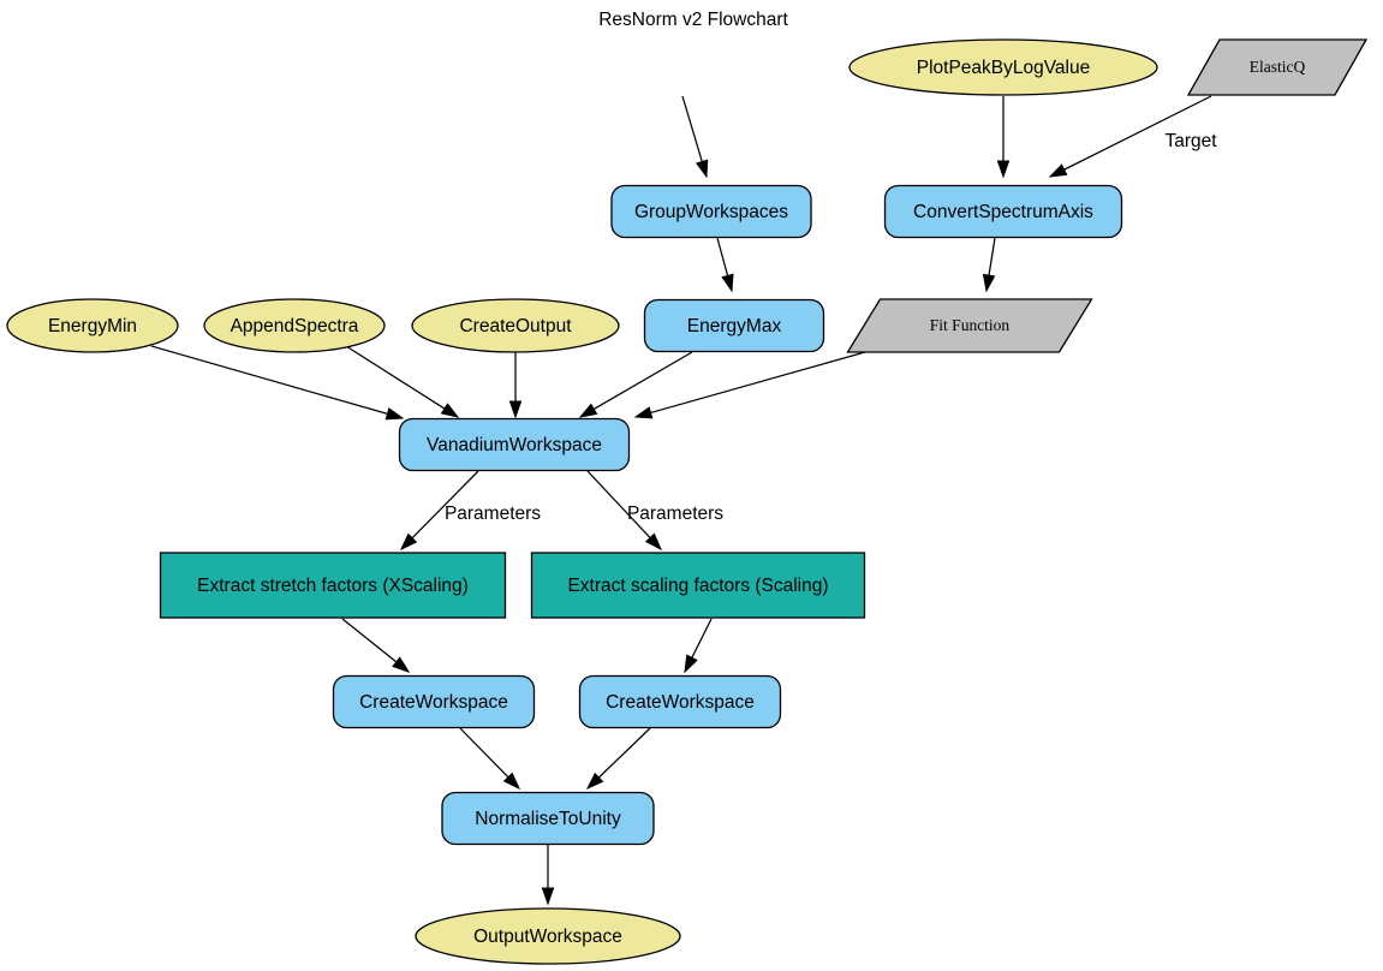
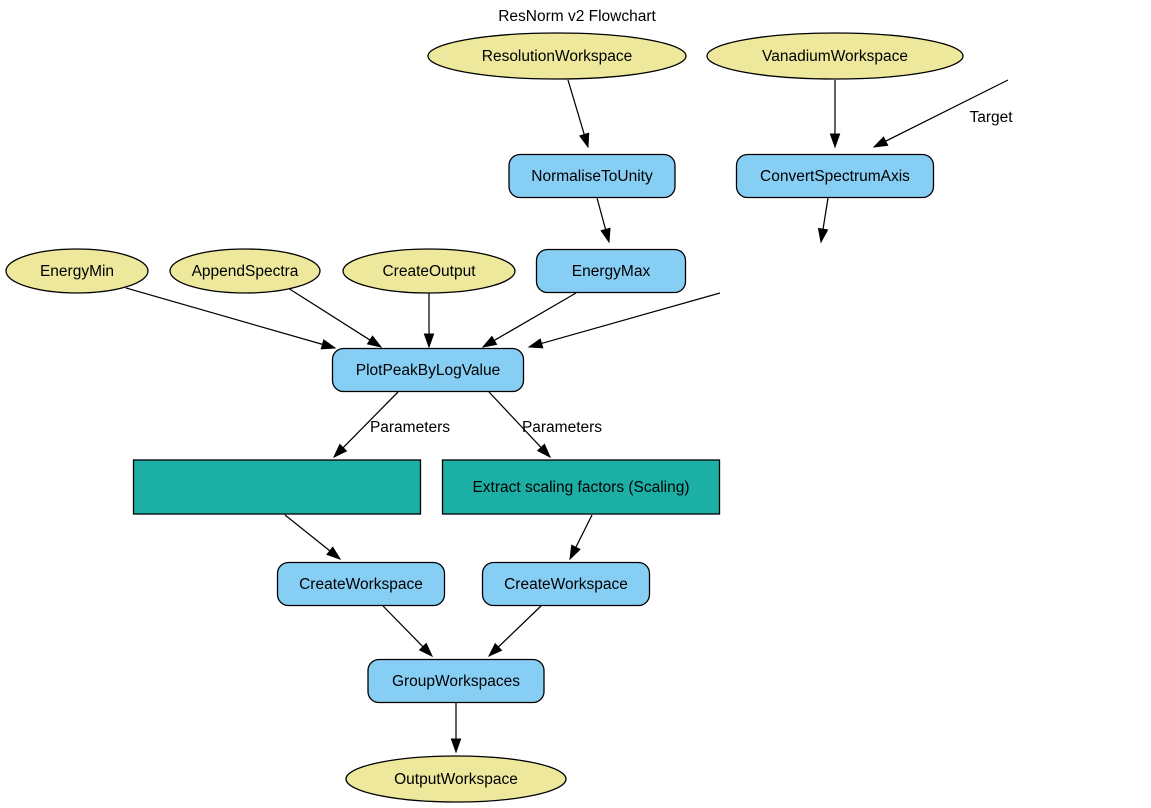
  Target
  Parameters
  Parameters
+ ResolutionWorkspace
- PlotPeakByLogValue
+ VanadiumWorkspace
- ElasticQ
- GroupWorkspaces
+ NormaliseToUnity
  ConvertSpectrumAxis
  EnergyMin
  AppendSpectra
  CreateOutput
  EnergyMax
- Fit Function
- VanadiumWorkspace
+ PlotPeakByLogValue
- Extract stretch factors (XScaling)
  Extract scaling factors (Scaling)
  CreateWorkspace
  CreateWorkspace
- NormaliseToUnity
+ GroupWorkspaces
  OutputWorkspace
  ResNorm v2 Flowchart
